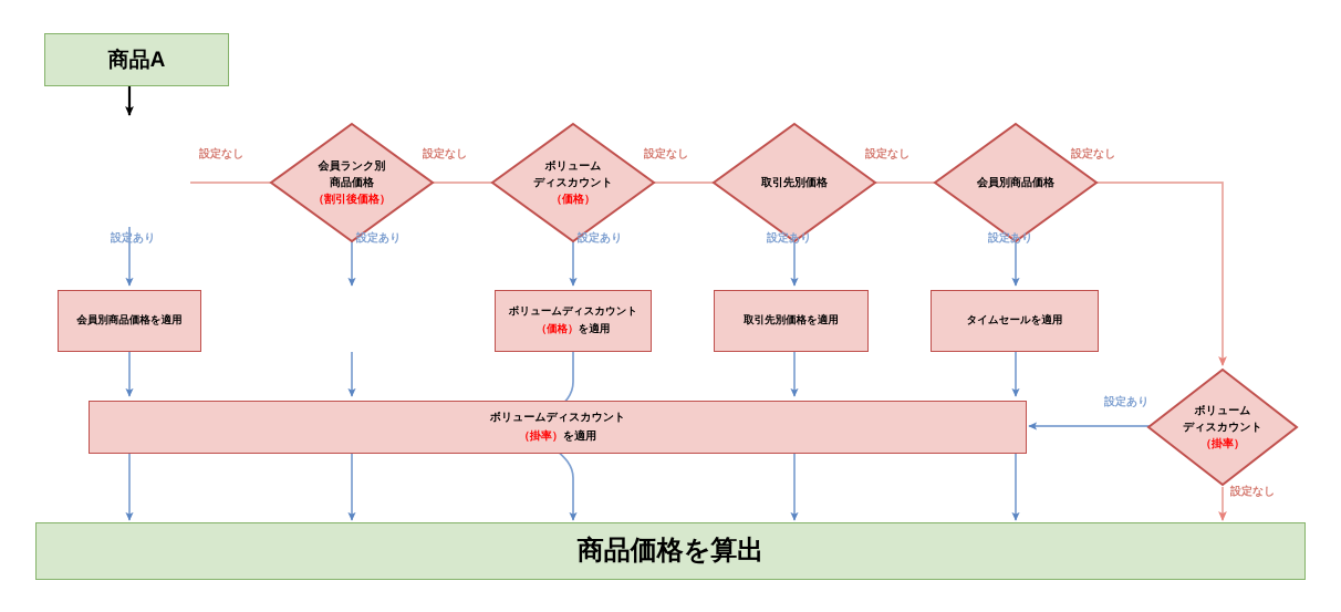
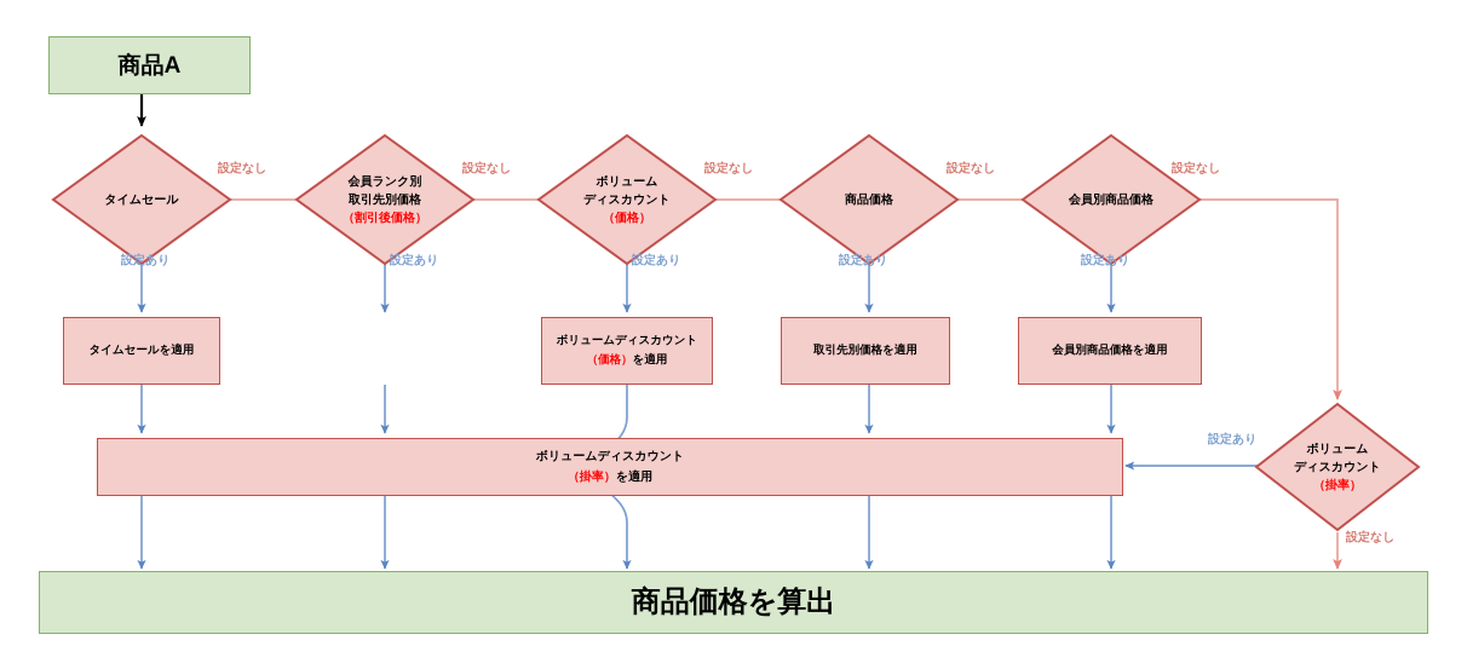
  商品A
+ タイムセール
  会員ランク別
- 商品価格
+ 取引先別価格
  （割引後価格）
  ボリューム
  ディスカウント
  （価格）
- 取引先別価格
+ 商品価格
  会員別商品価格
  ボリューム
  ディスカウント
  （掛率）
- 会員別商品価格を適用
+ タイムセールを適用
  ボリュームディスカウント
  （価格）を適用
  取引先別価格を適用
- タイムセールを適用
+ 会員別商品価格を適用
  ボリュームディスカウント
  （掛率）を適用
  商品価格を算出
  設定なし
  設定なし
  設定なし
  設定なし
  設定なし
  設定あり
  設定あり
  設定あり
  設定あり
  設定あり
  設定あり
  設定なし
